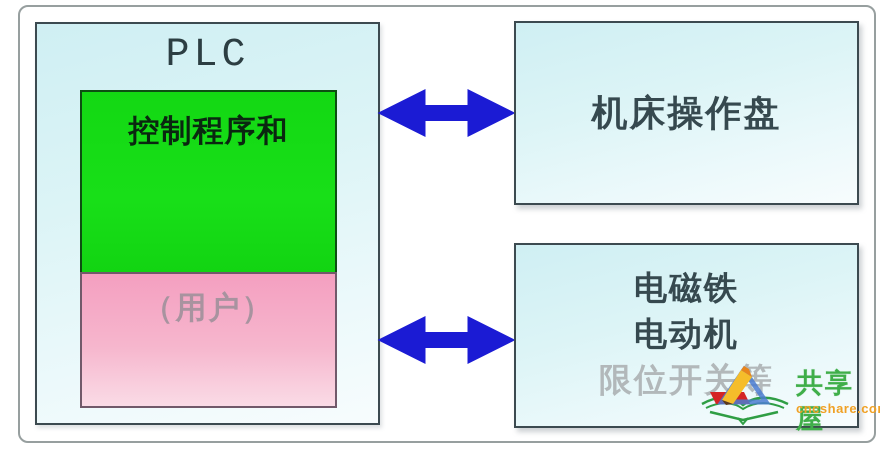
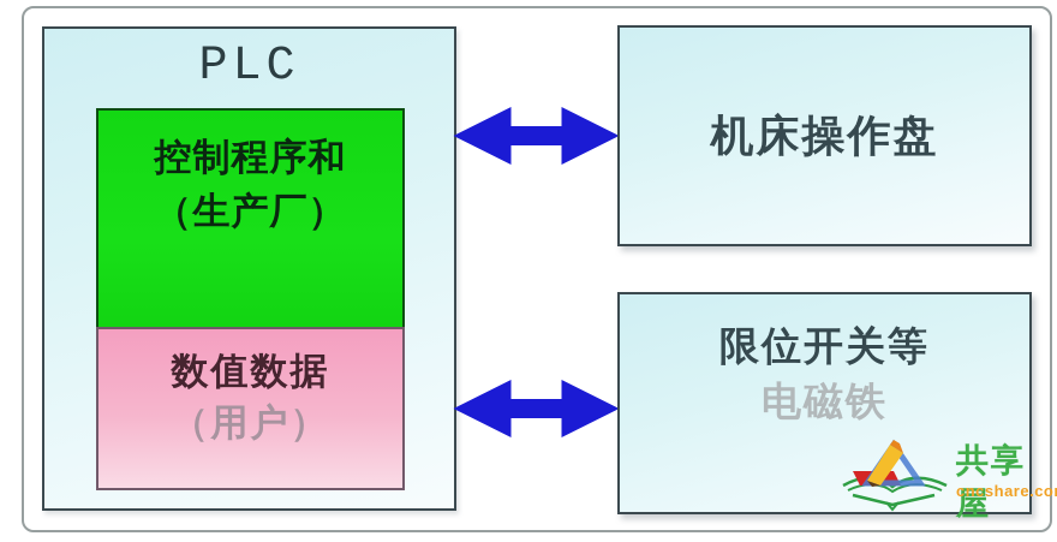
  PLC
  控制程序和
+ （生产厂）
+ 数值数据
  （用户）
  机床操作盘
- 电磁铁
+ 限位开关等
- 电动机
- 限位开关等
+ 电磁铁
  共享屋
  cncshare.co
